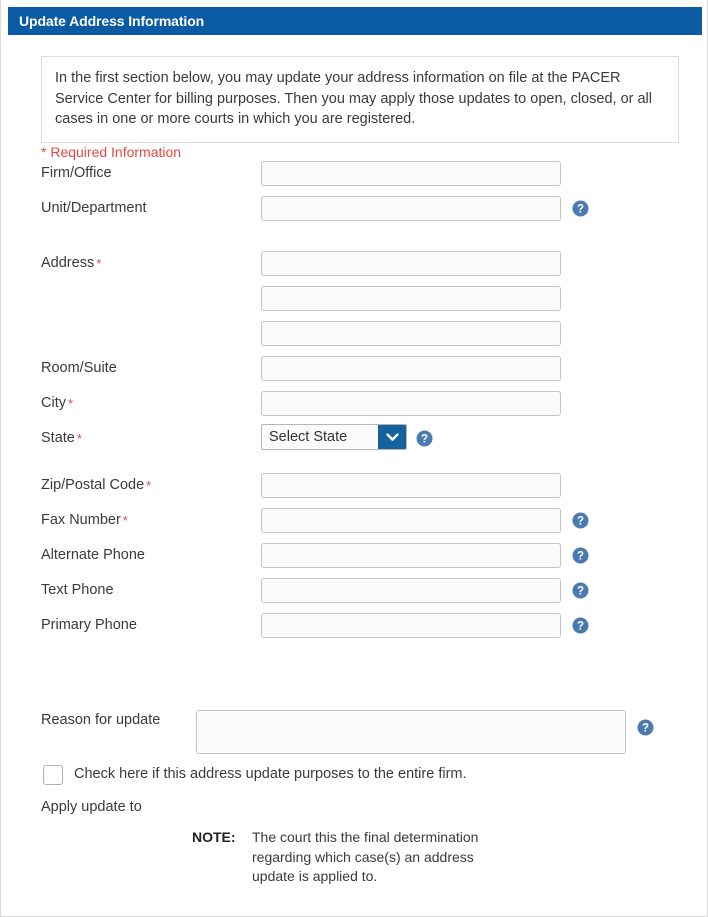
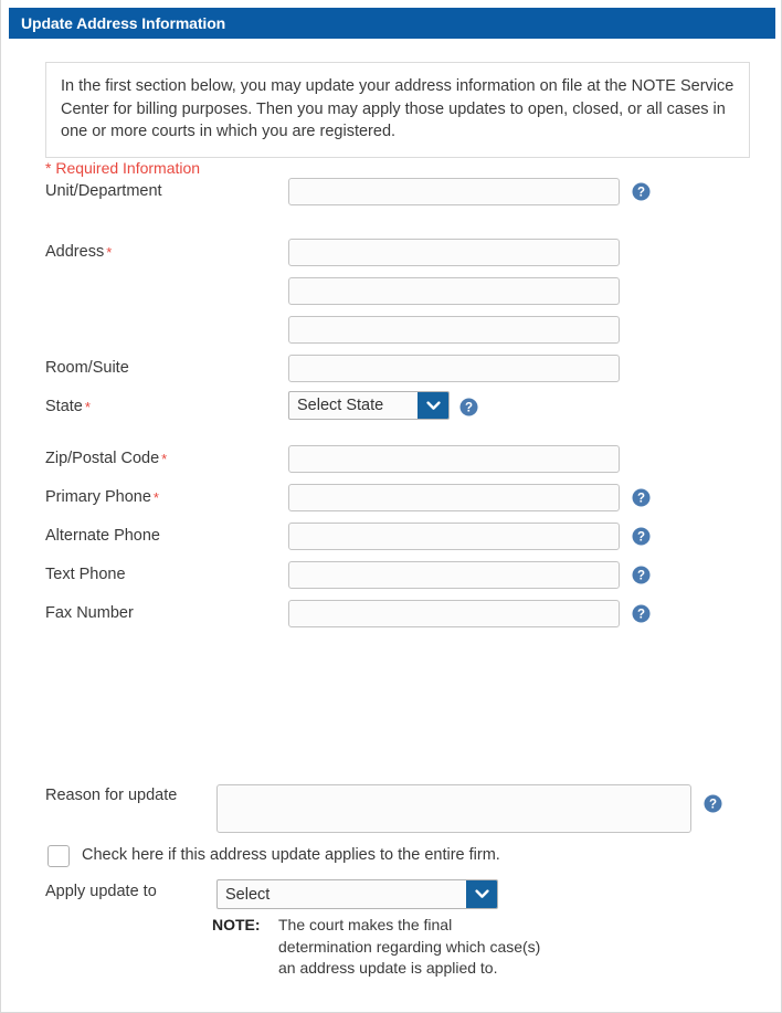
  Update Address Information
- In the first section below, you may update your address information on file at the PACER Service Center for billing purposes. Then you may apply those updates to open, closed, or all cases in one or more courts in which you are registered.
+ In the first section below, you may update your address information on file at the NOTE Service Center for billing purposes. Then you may apply those updates to open, closed, or all cases in one or more courts in which you are registered.
  * Required Information
- Firm/Office
  Unit/Department
  ?
  Address *
  Room/Suite
- City *
  State *
  Select State
  ?
  Zip/Postal Code *
- Fax Number *
+ Primary Phone *
  ?
  Alternate Phone
  ?
  Text Phone
  ?
- Primary Phone
+ Fax Number
  ?
  Reason for update
  ?
- Check here if this address update purposes to the entire firm.
+ Check here if this address update applies to the entire firm.
  Apply update to
+ Select
  NOTE:
- The court this the final determination regarding which case(s) an address update is applied to.
+ The court makes the final determination regarding which case(s) an address update is applied to.
